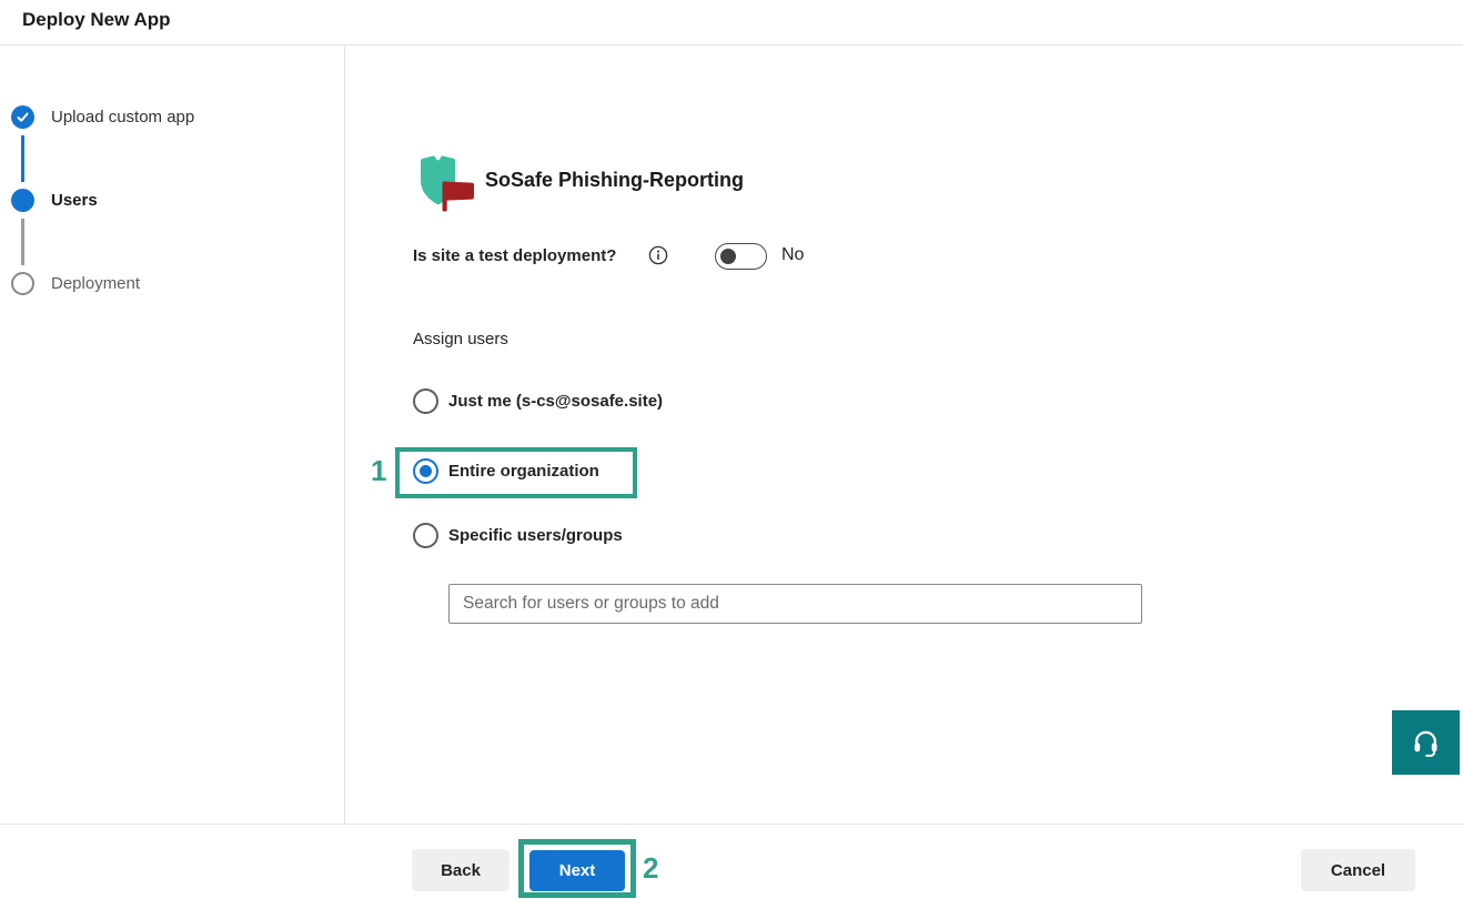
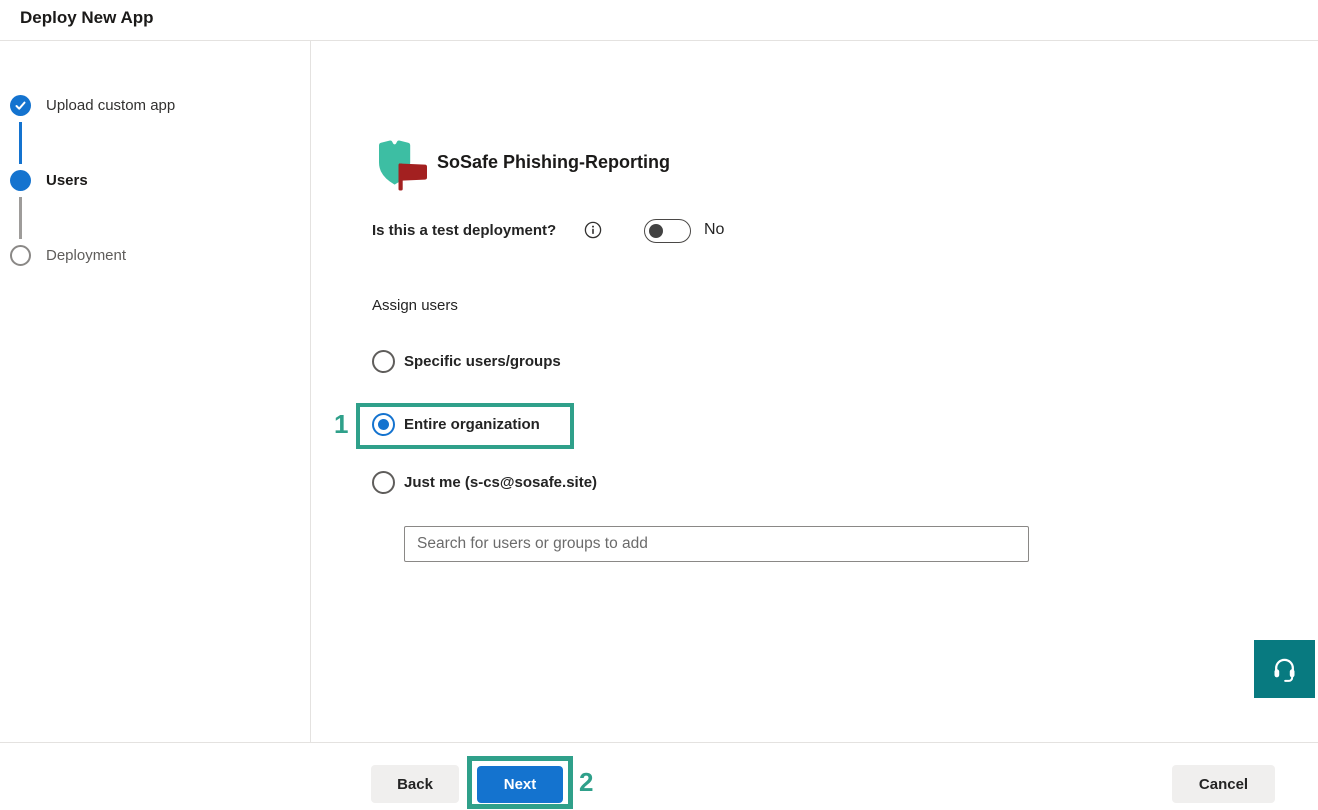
  Deploy New App
  Upload custom app
  Users
  Deployment
  SoSafe Phishing-Reporting
- Is site a test deployment?
+ Is this a test deployment?
  No
  Assign users
- Just me (s-cs@sosafe.site)
+ Specific users/groups
  Entire organization
- Specific users/groups
+ Just me (s-cs@sosafe.site)
  1
  Search for users or groups to add
  Back
  Next
  2
  Cancel
